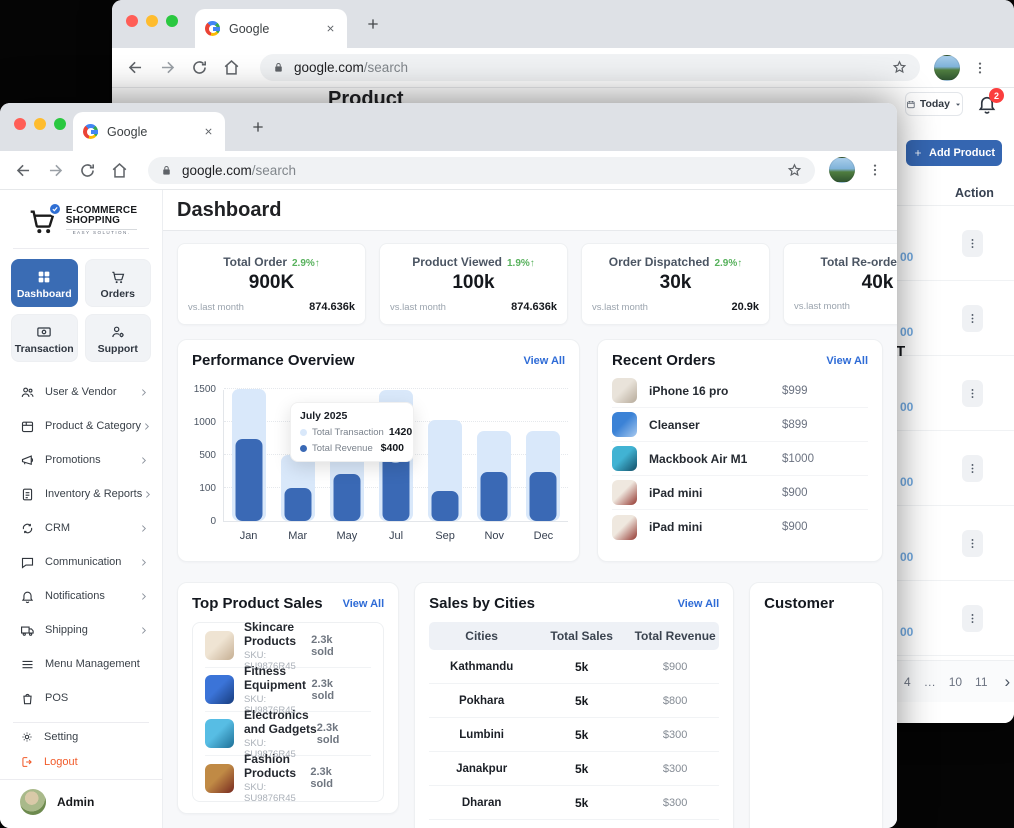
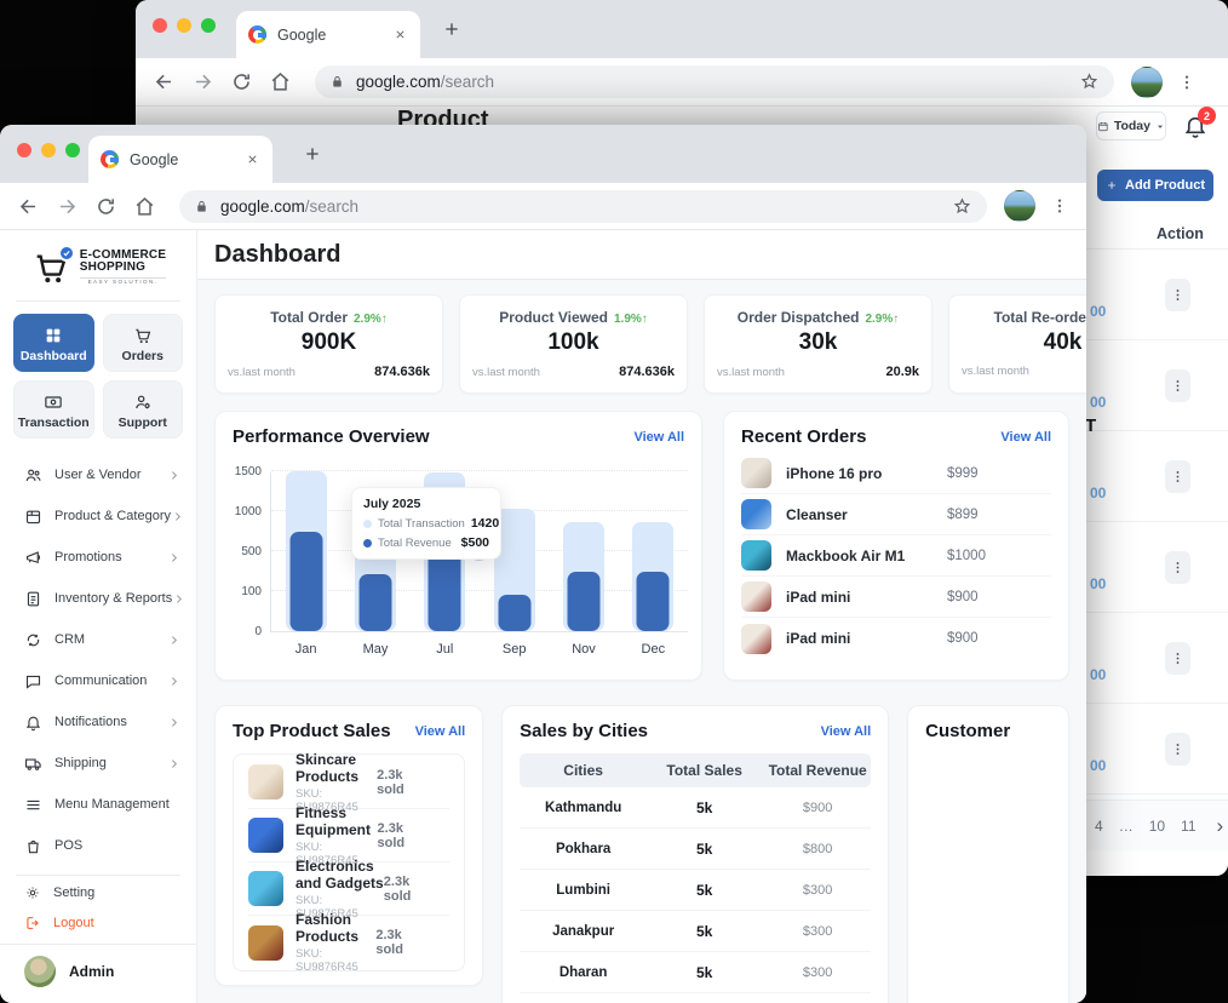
  Google
  google.com/search
  Product
  Today
  2
  Add Product
  Action
  00
  00
  00
  00
  00
  00
  T
  4
  …
  10
  11
  ›
  Google
  google.com/search
  E-COMMERCE
  SHOPPING
  Dashboard
  Orders
  Transaction
  Support
  User & Vendor
  Product & Category
  Promotions
  Inventory & Reports
  CRM
  Communication
  Notifications
  Shipping
  Menu Management
  POS
  Setting
  Logout
  Admin
  Dashboard
  Total Order
  2.9%↑
  900K
  vs.last month
  874.636k
  Product Viewed
  1.9%↑
  100k
  vs.last month
  874.636k
  Order Dispatched
  2.9%↑
  30k
  vs.last month
  20.9k
  Total Re-orde
  40k
  vs.last month
  Performance Overview
  View All
  Jan
- Mar
  May
  Jul
  Sep
  Nov
  Dec
  July 2025
  Total Transaction
  1420
  Total Revenue
- $400
+ $500
  0
  100
  500
  1000
  1500
  Recent Orders
  View All
  iPhone 16 pro
  $999
  Cleanser
  $899
  Mackbook Air M1
  $1000
  iPad mini
  $900
  iPad mini
  $900
  Top Product Sales
  View All
  Skincare Products
  SKU: SU9876R45
  2.3k sold
  Fitness Equipment
  SKU: SU9876R45
  2.3k sold
  Electronics and Gadgets
  SKU: SU9876R45
  2.3k sold
  Fashion Products
  SKU: SU9876R45
  2.3k sold
  Sales by Cities
  View All
  Cities
  Total Sales
  Total Revenue
  Kathmandu
  5k
  $900
  Pokhara
  5k
  $800
  Lumbini
  5k
  $300
  Janakpur
  5k
  $300
  Dharan
  5k
  $300
  Customer
